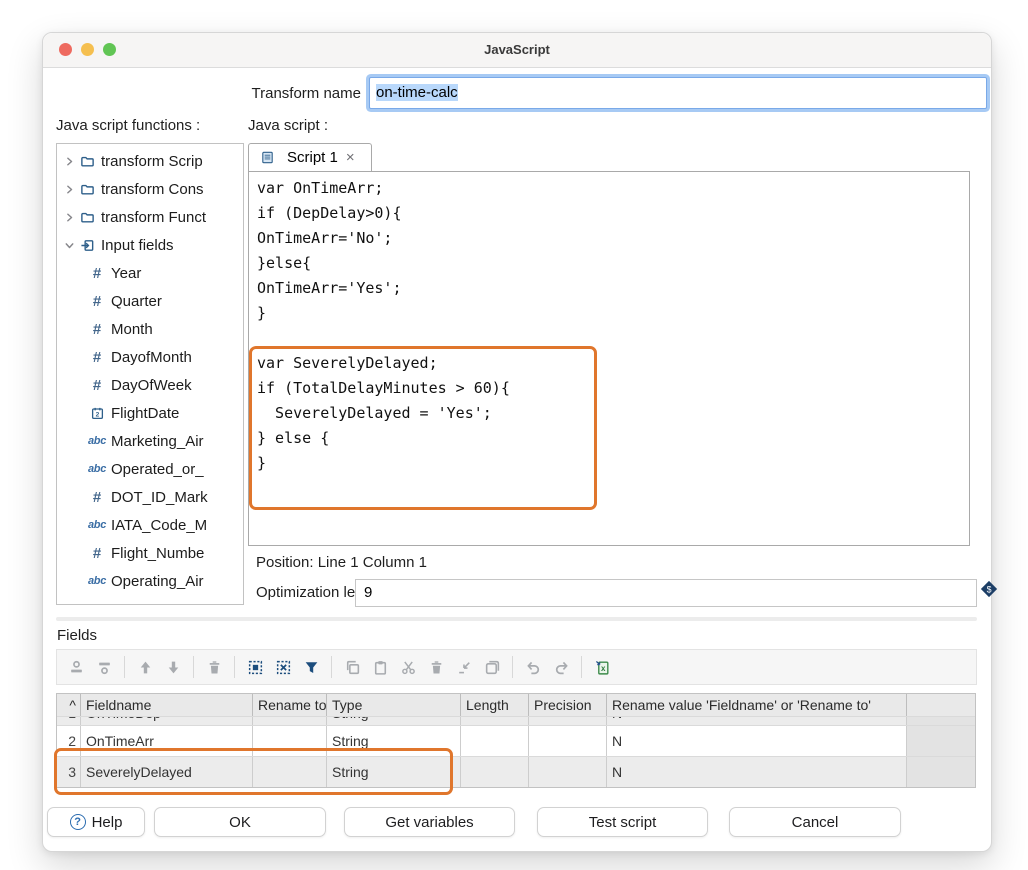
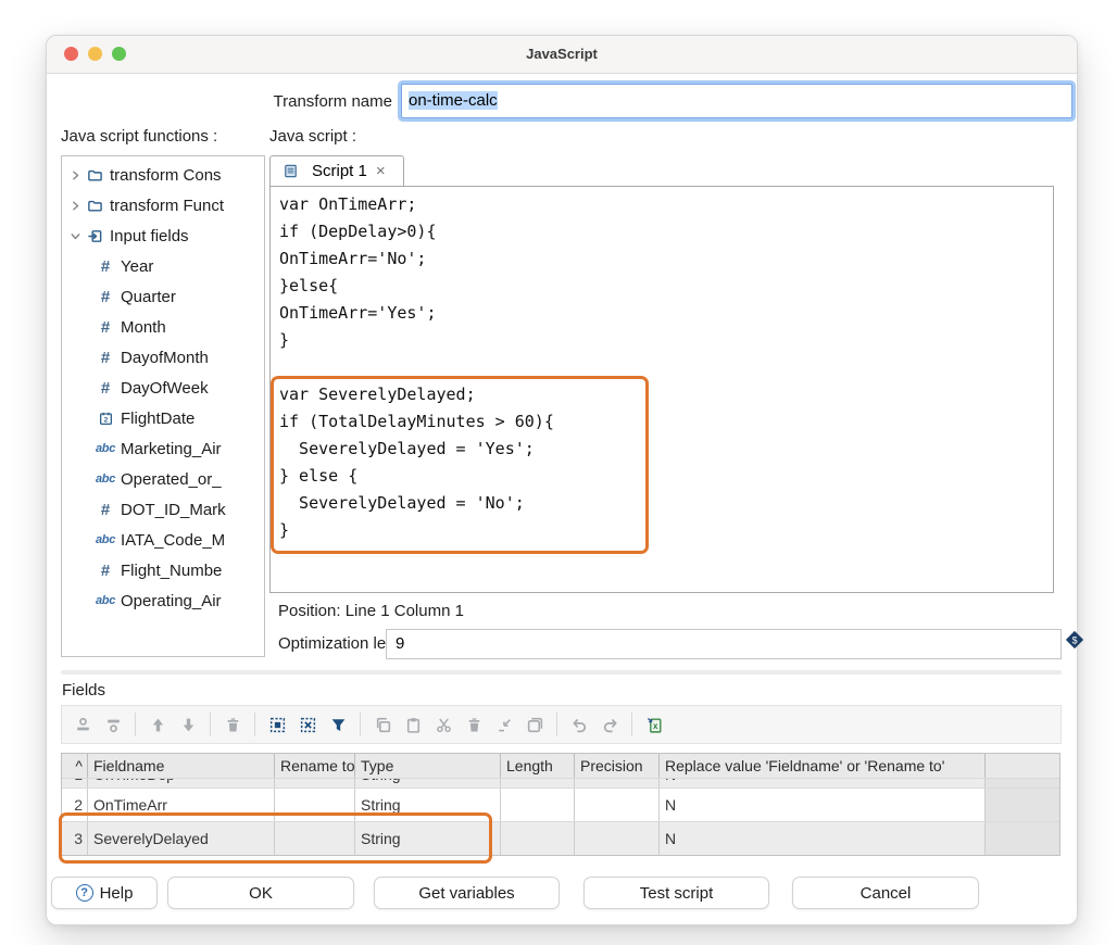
  JavaScript
  Transform name
  on-time-calc
  Java script functions :
  Java script :
- transform Scrip
  transform Cons
  transform Funct
  Input fields
  #
  Year
  #
  Quarter
  #
  Month
  #
  DayofMonth
  #
  DayOfWeek
  FlightDate
  abc
  Marketing_Air
  abc
  Operated_or_
  #
  DOT_ID_Mark
  abc
  IATA_Code_M
  #
  Flight_Numbe
  abc
  Operating_Air
  Script 1
  ×
  var OnTimeArr;
  if (DepDelay>0){
  OnTimeArr='No';
  }else{
  OnTimeArr='Yes';
  }
  var SeverelyDelayed;
  if (TotalDelayMinutes > 60){
  SeverelyDelayed = 'Yes';
  } else {
+ SeverelyDelayed = 'No';
  }
  Position: Line 1 Column 1
  Optimization le
  9
  $
  Fields
  x
  ^
  Fieldname
  Rename to
  Type
  Length
  Precision
- Rename value 'Fieldname' or 'Rename to'
+ Replace value 'Fieldname' or 'Rename to'
  2
  OnTimeArr
  String
  N
  3
  SeverelyDelayed
  String
  N
  ?
  Help
  OK
  Get variables
  Test script
  Cancel
